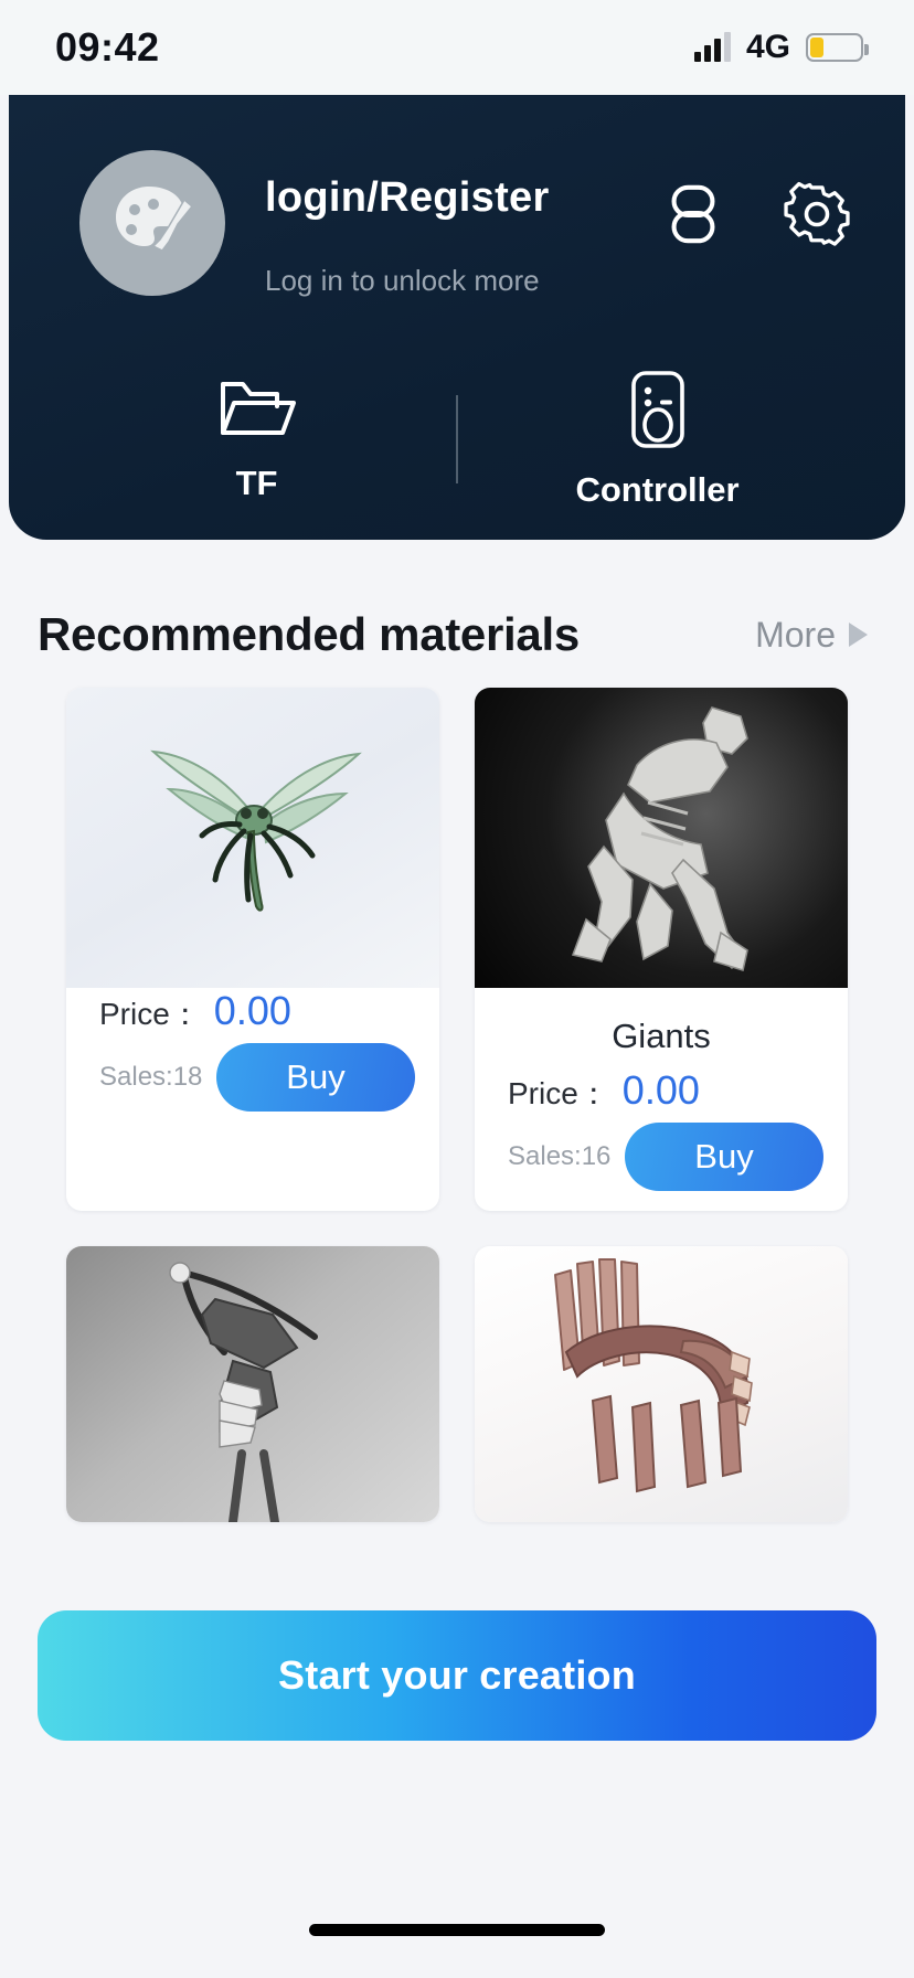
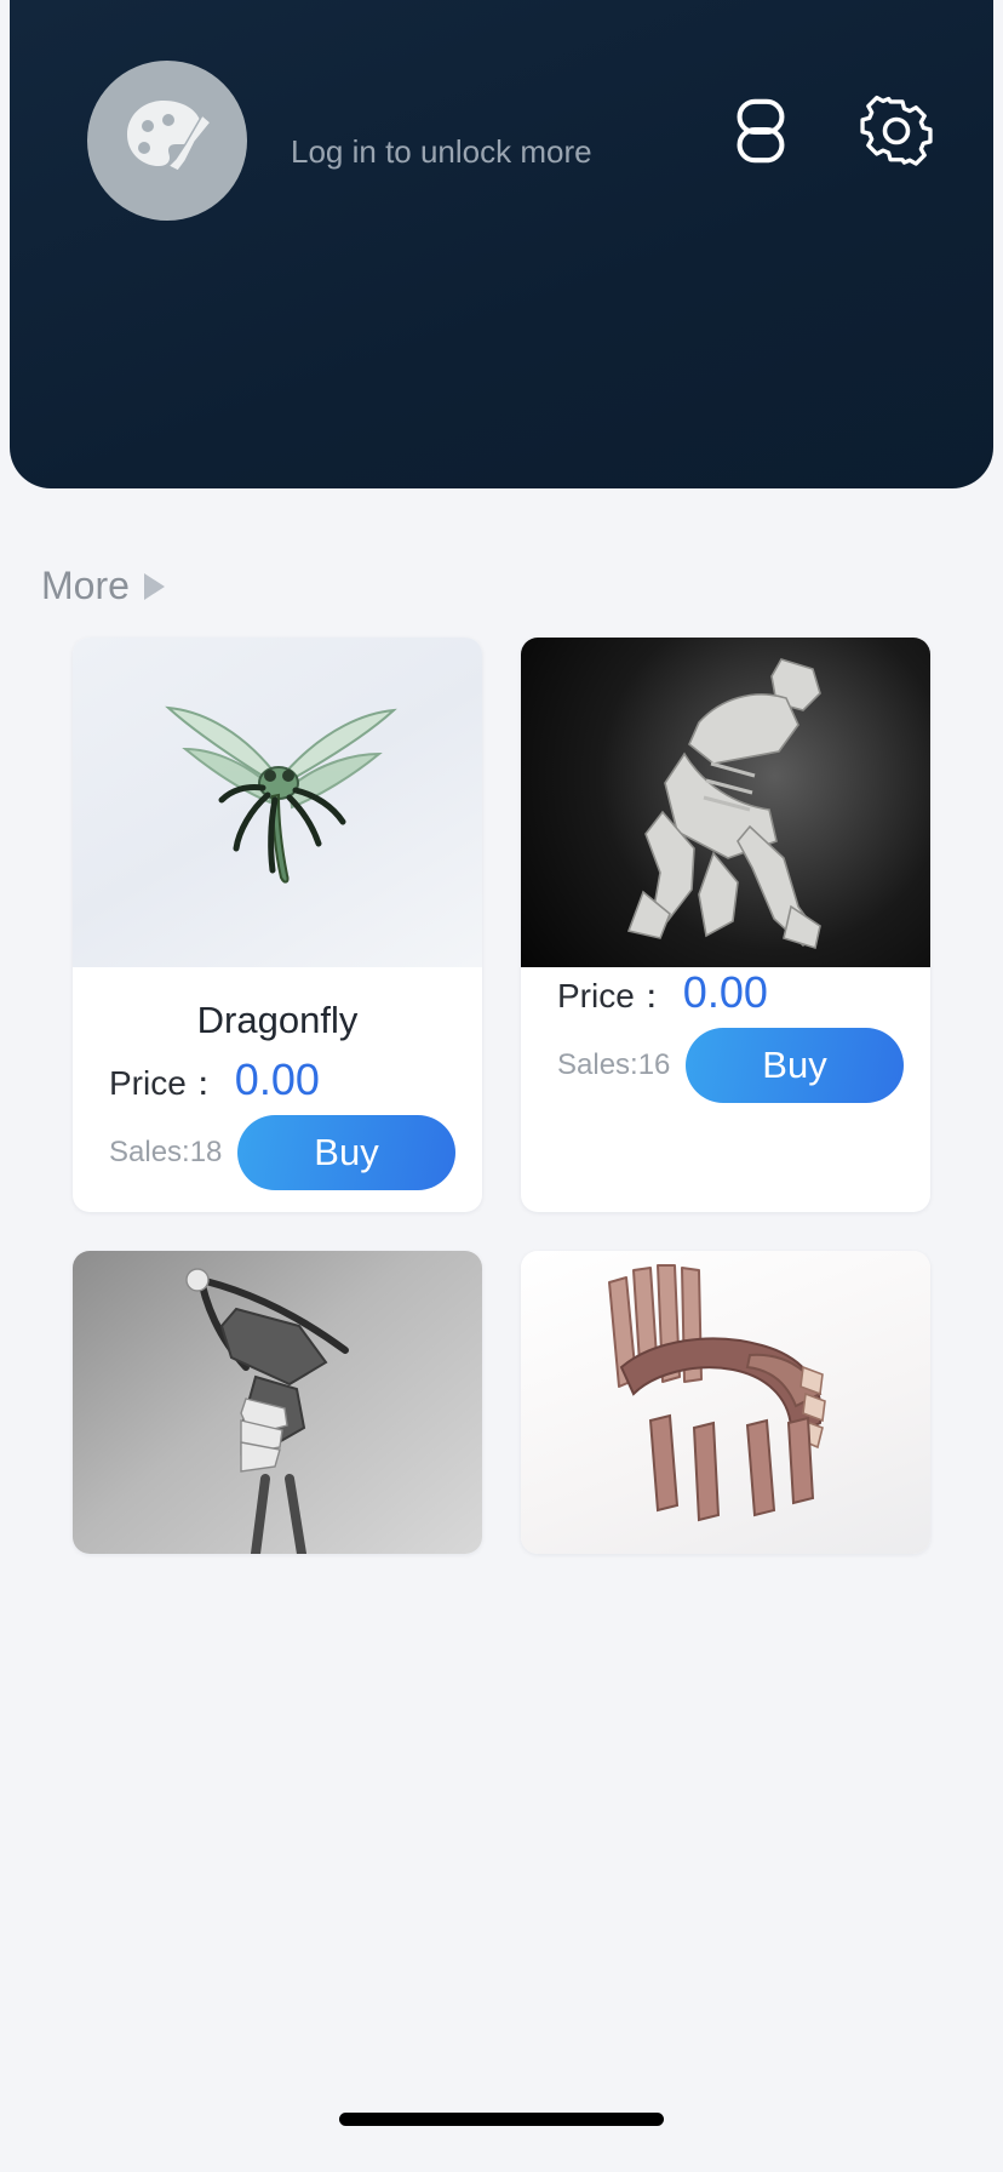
- 09:42
- 4G
- login/Register
  Log in to unlock more
- TF
- Controller
- Recommended materials
  More
+ Dragonfly
  Price：
  0.00
  Sales:18
  Buy
- Giants
  Price：
  0.00
  Sales:16
  Buy
- Start your creation
